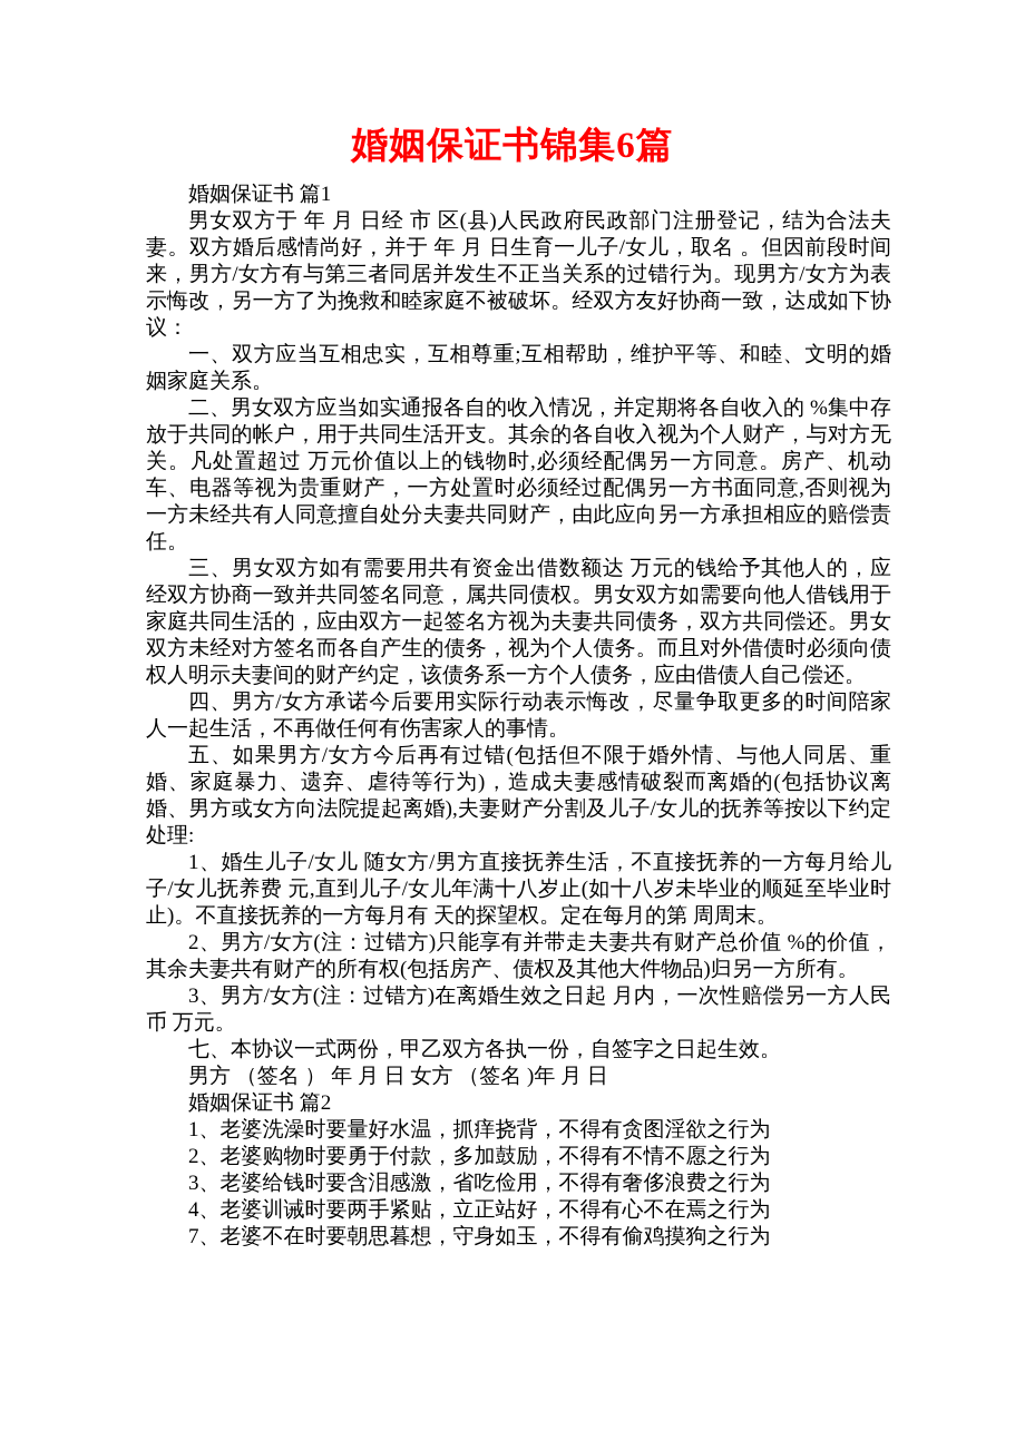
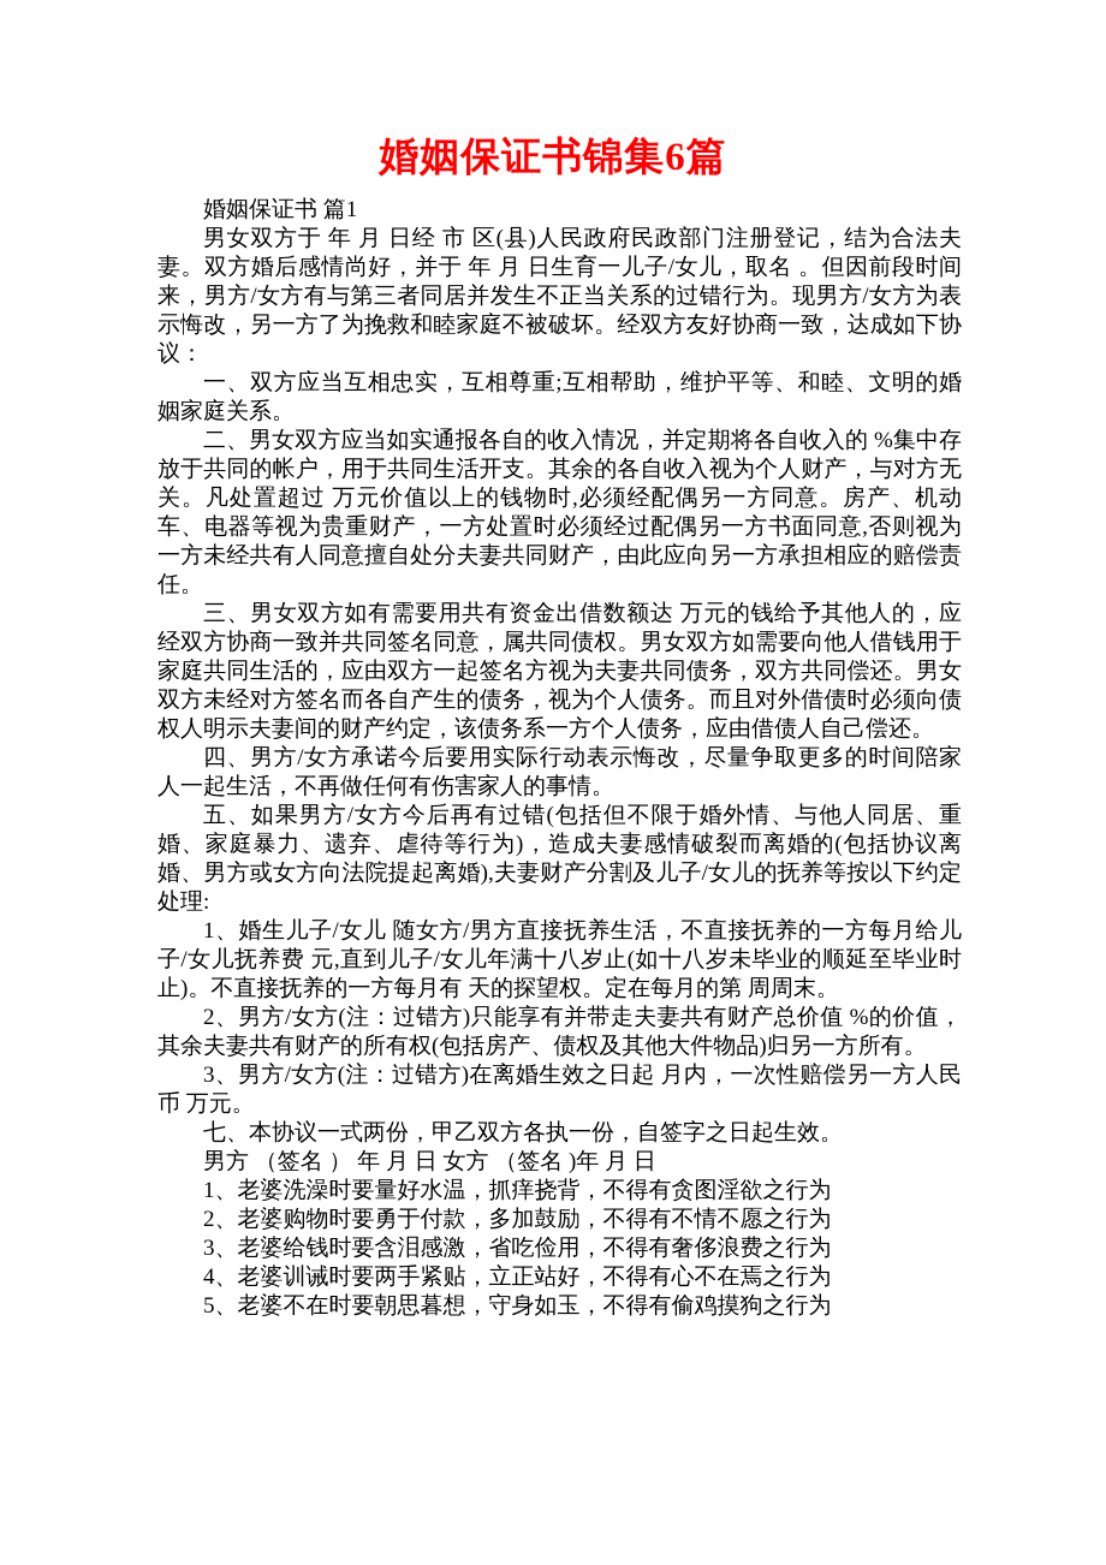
  婚姻保证书锦集6篇
  婚姻保证书 篇1
  男女双方于 年 月 日经 市 区(县)人民政府民政部门注册登记，结为合法夫妻。双方婚后感情尚好，并于 年 月 日生育一儿子/女儿，取名 。但因前段时间来，男方/女方有与第三者同居并发生不正当关系的过错行为。现男方/女方为表示悔改，另一方了为挽救和睦家庭不被破坏。经双方友好协商一致，达成如下协议：
  一、双方应当互相忠实，互相尊重;互相帮助，维护平等、和睦、文明的婚姻家庭关系。
  二、男女双方应当如实通报各自的收入情况，并定期将各自收入的 %集中存放于共同的帐户，用于共同生活开支。其余的各自收入视为个人财产，与对方无关。凡处置超过 万元价值以上的钱物时,必须经配偶另一方同意。房产、机动车、电器等视为贵重财产，一方处置时必须经过配偶另一方书面同意,否则视为一方未经共有人同意擅自处分夫妻共同财产，由此应向另一方承担相应的赔偿责任。
  三、男女双方如有需要用共有资金出借数额达 万元的钱给予其他人的，应经双方协商一致并共同签名同意，属共同债权。男女双方如需要向他人借钱用于家庭共同生活的，应由双方一起签名方视为夫妻共同债务，双方共同偿还。男女双方未经对方签名而各自产生的债务，视为个人债务。而且对外借债时必须向债权人明示夫妻间的财产约定，该债务系一方个人债务，应由借债人自己偿还。
  四、男方/女方承诺今后要用实际行动表示悔改，尽量争取更多的时间陪家人一起生活，不再做任何有伤害家人的事情。
  五、如果男方/女方今后再有过错(包括但不限于婚外情、与他人同居、重婚、家庭暴力、遗弃、虐待等行为)，造成夫妻感情破裂而离婚的(包括协议离婚、男方或女方向法院提起离婚),夫妻财产分割及儿子/女儿的抚养等按以下约定处理:
  1、婚生儿子/女儿 随女方/男方直接抚养生活，不直接抚养的一方每月给儿子/女儿抚养费 元,直到儿子/女儿年满十八岁止(如十八岁未毕业的顺延至毕业时止)。不直接抚养的一方每月有 天的探望权。定在每月的第 周周末。
  2、男方/女方(注：过错方)只能享有并带走夫妻共有财产总价值 %的价值，其余夫妻共有财产的所有权(包括房产、债权及其他大件物品)归另一方所有。
  3、男方/女方(注：过错方)在离婚生效之日起 月内，一次性赔偿另一方人民币 万元。
  七、本协议一式两份，甲乙双方各执一份，自签字之日起生效。
  男方 （签名 ） 年 月 日 女方 （签名 )年 月 日
- 婚姻保证书 篇2
  1、老婆洗澡时要量好水温，抓痒挠背，不得有贪图淫欲之行为
  2、老婆购物时要勇于付款，多加鼓励，不得有不情不愿之行为
  3、老婆给钱时要含泪感激，省吃俭用，不得有奢侈浪费之行为
  4、老婆训诫时要两手紧贴，立正站好，不得有心不在焉之行为
- 7、老婆不在时要朝思暮想，守身如玉，不得有偷鸡摸狗之行为
+ 5、老婆不在时要朝思暮想，守身如玉，不得有偷鸡摸狗之行为
